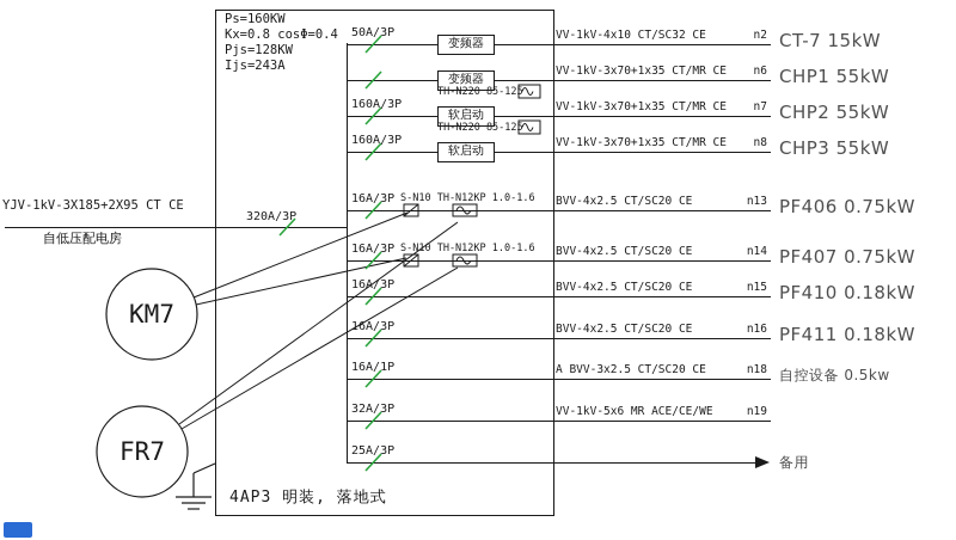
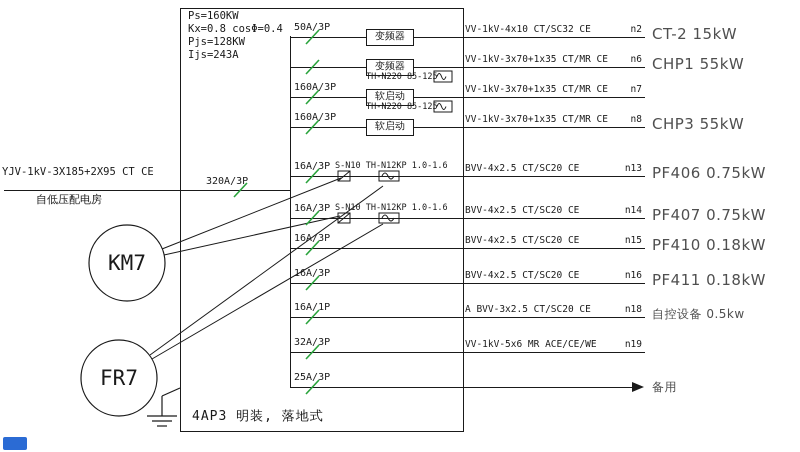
  Ps=160KW
  Kx=0.8 cosΦ=0.4
  Pjs=128KW
  Ijs=243A
  YJV-1kV-3X185+2X95 CT CE
  自低压配电房
  320A/3P
  KM7
  FR7
  变频器
  变频器
  软启动
  软启动
  TH-N220 85-125
  TH-N220 85-125
  S-N10 TH-N12KP 1.0-1.6
  S-N10 TH-N12KP 1.0-1.6
  50A/3P
  VV-1kV-4x10 CT/SC32 CE
  n2
- CT-7 15kW
+ CT-2 15kW
  VV-1kV-3x70+1x35 CT/MR CE
  n6
  CHP1 55kW
  160A/3P
  VV-1kV-3x70+1x35 CT/MR CE
  n7
- CHP2 55kW
  160A/3P
  VV-1kV-3x70+1x35 CT/MR CE
  n8
  CHP3 55kW
  16A/3P
  BVV-4x2.5 CT/SC20 CE
  n13
  PF406 0.75kW
  16A/3P
  BVV-4x2.5 CT/SC20 CE
  n14
  PF407 0.75kW
  16A/3P
  BVV-4x2.5 CT/SC20 CE
  n15
  PF410 0.18kW
  16A/3P
  BVV-4x2.5 CT/SC20 CE
  n16
  PF411 0.18kW
  16A/1P
  A BVV-3x2.5 CT/SC20 CE
  n18
  自控设备 0.5kw
  32A/3P
  VV-1kV-5x6 MR ACE/CE/WE
  n19
  25A/3P
  备用
  4AP3 明装, 落地式
